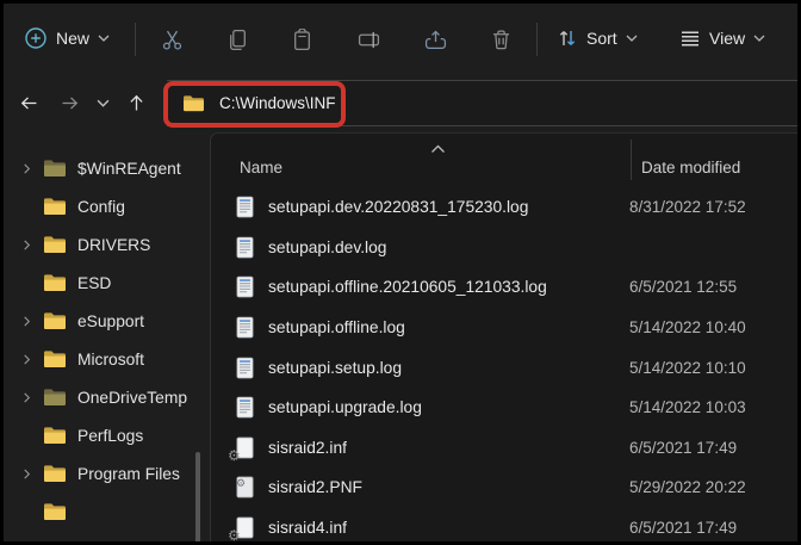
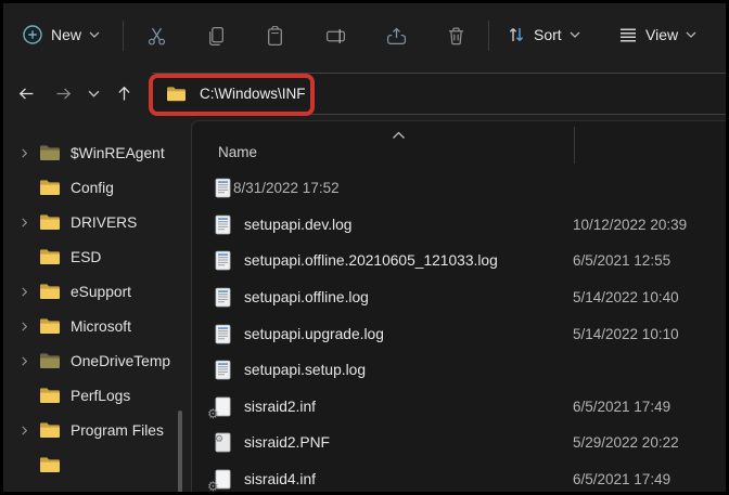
  New
  Sort
  View
  C:\Windows\INF
  $WinREAgent
  Config
  DRIVERS
  ESD
  eSupport
  Microsoft
  OneDriveTemp
  PerfLogs
  Program Files
  Name
- Date modified
- setupapi.dev.20220831_175230.log
  8/31/2022 17:52
  setupapi.dev.log
+ 10/12/2022 20:39
  setupapi.offline.20210605_121033.log
  6/5/2021 12:55
  setupapi.offline.log
  5/14/2022 10:40
- setupapi.setup.log
+ setupapi.upgrade.log
  5/14/2022 10:10
- setupapi.upgrade.log
+ setupapi.setup.log
- 5/14/2022 10:03
  ⚙
  sisraid2.inf
  6/5/2021 17:49
  ⚙
  sisraid2.PNF
  5/29/2022 20:22
  ⚙
  sisraid4.inf
  6/5/2021 17:49
